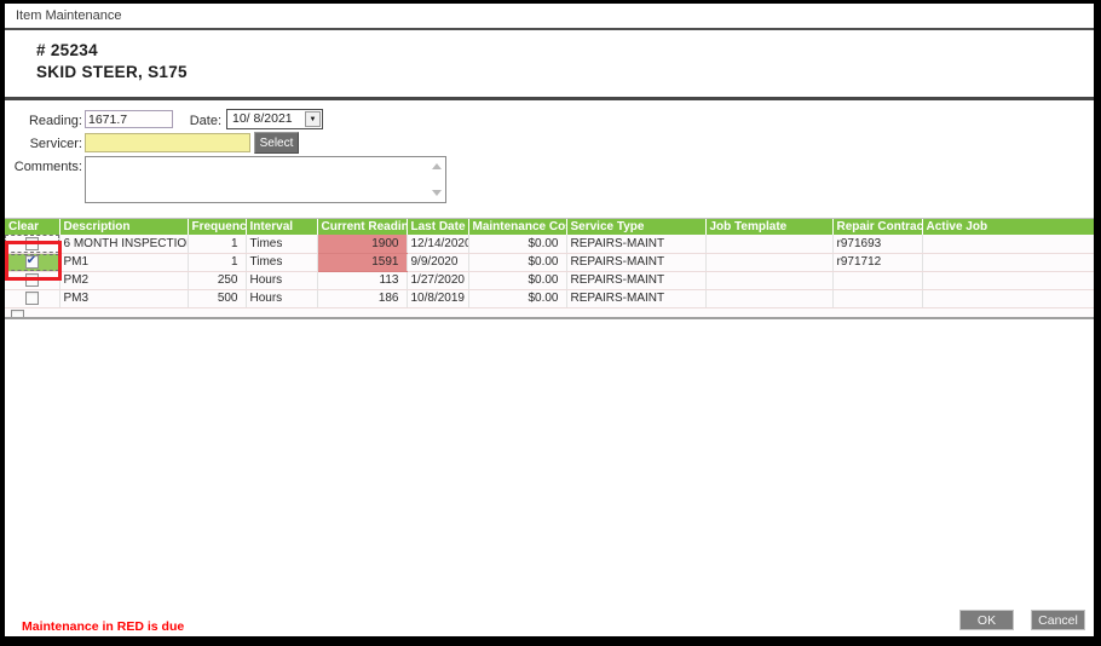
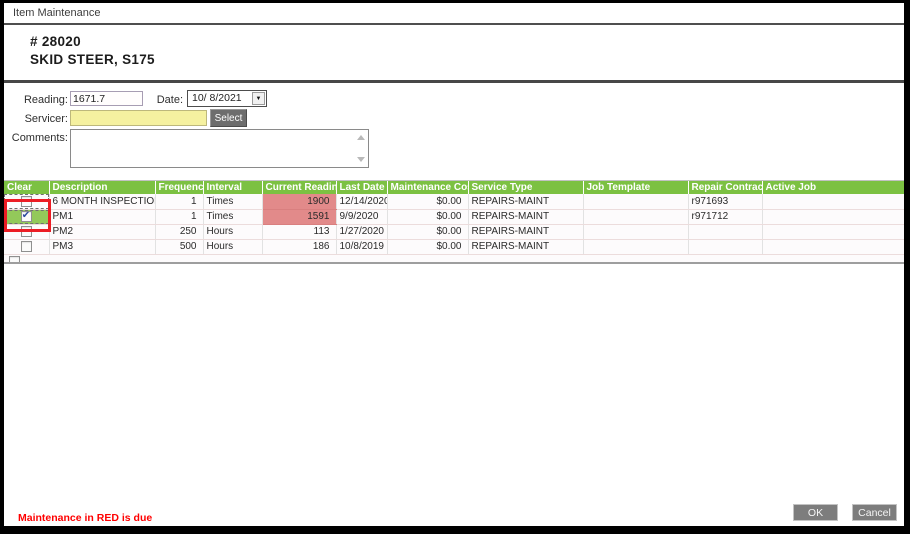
  Item Maintenance
- # 25234
+ # 28020
  SKID STEER, S175
  Reading:
  1671.7
  Date:
  10/ 8/2021
  Servicer:
  Select
  Comments:
  Clear	Description	Frequenc	Interval	Current Readin	Last Date	Maintenance Co	Service Type	Job Template	Repair Contrac	Active Job
  	6 MONTH INSPECTIO	1	Times	1900	12/14/202	$0.00	REPAIRS-MAINT		r971693
  	PM1	1	Times	1591	9/9/2020	$0.00	REPAIRS-MAINT		r971712
  	PM2	250	Hours	113	1/27/2020	$0.00	REPAIRS-MAINT
  	PM3	500	Hours	186	10/8/2019	$0.00	REPAIRS-MAINT
  Maintenance in RED is due
  OK
  Cancel
